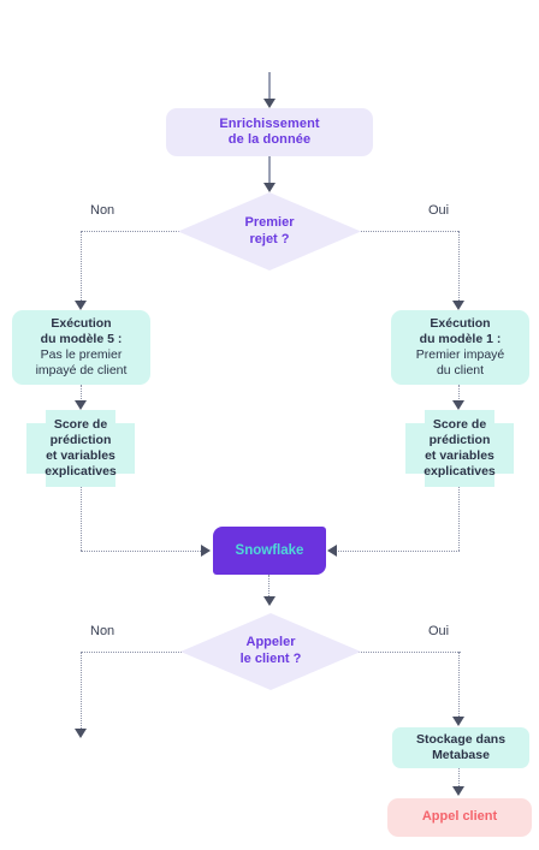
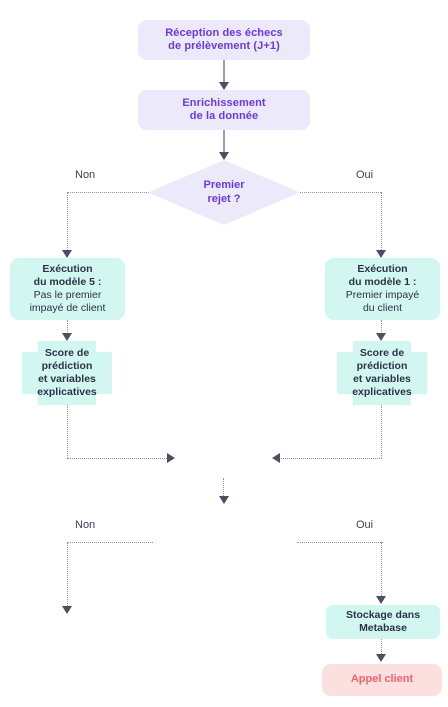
+ Réception des échecs
+ de prélèvement (J+1)
  Enrichissement
  de la donnée
  Premier
  rejet ?
  Non
  Oui
  Exécution
  du modèle 5 :
  Pas le premier
  impayé de client
  Exécution
  du modèle 1 :
  Premier impayé
  du client
  Score de
  prédiction
  et variables
  explicatives
  Score de
  prédiction
  et variables
  explicatives
- Snowflake
- Appeler
- le client ?
  Non
  Oui
  Stockage dans
  Metabase
  Appel client
